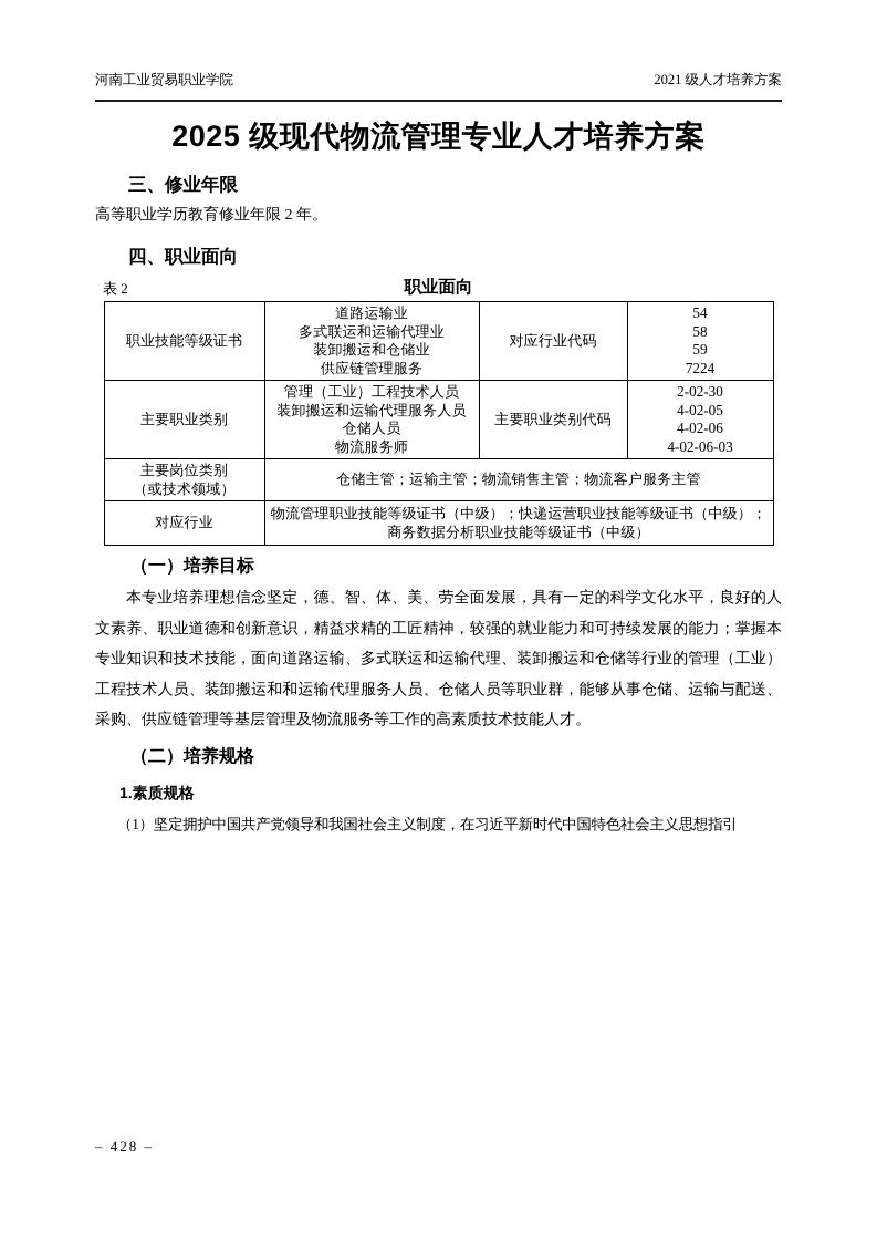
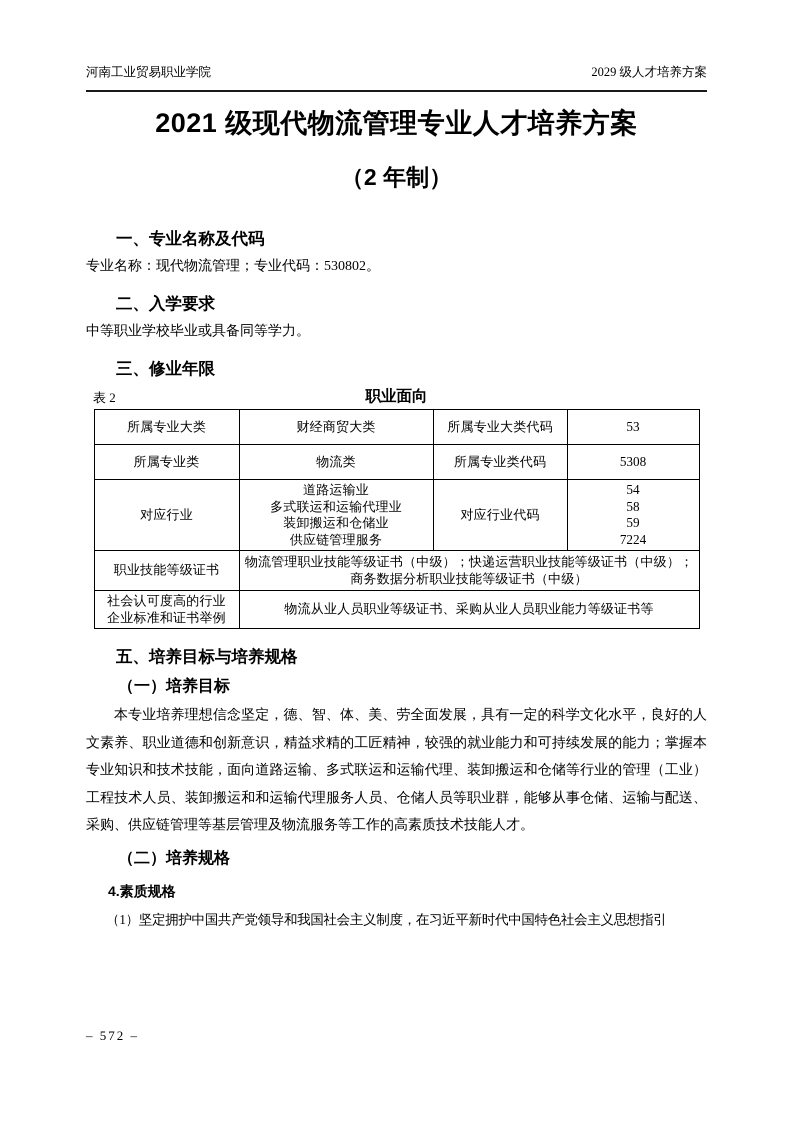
  河南工业贸易职业学院
- 2021 级人才培养方案
+ 2029 级人才培养方案
- 2025 级现代物流管理专业人才培养方案
+ 2021 级现代物流管理专业人才培养方案
+ （2 年制）
+ 一、专业名称及代码
+ 专业名称：现代物流管理；专业代码：530802。
+ 二、入学要求
+ 中等职业学校毕业或具备同等学力。
  三、修业年限
- 高等职业学历教育修业年限 2 年。
- 四、职业面向
  表 2
  职业面向
+ 所属专业大类	财经商贸大类	所属专业大类代码	53
+ 所属专业类	物流类	所属专业类代码	5308
- 职业技能等级证书	道路运输业 多式联运和运输代理业 装卸搬运和仓储业 供应链管理服务	对应行业代码	54 58 59 7224
+ 对应行业	道路运输业 多式联运和运输代理业 装卸搬运和仓储业 供应链管理服务	对应行业代码	54 58 59 7224
- 主要职业类别	管理（工业）工程技术人员 装卸搬运和运输代理服务人员 仓储人员 物流服务师	主要职业类别代码	2-02-30 4-02-05 4-02-06 4-02-06-03
- 主要岗位类别 （或技术领域）	仓储主管；运输主管；物流销售主管；物流客户服务主管
- 对应行业	物流管理职业技能等级证书（中级）；快递运营职业技能等级证书（中级）； 商务数据分析职业技能等级证书（中级）
+ 职业技能等级证书	物流管理职业技能等级证书（中级）；快递运营职业技能等级证书（中级）； 商务数据分析职业技能等级证书（中级）
+ 社会认可度高的行业 企业标准和证书举例	物流从业人员职业等级证书、采购从业人员职业能力等级证书等
+ 五、培养目标与培养规格
  （一）培养目标
  本专业培养理想信念坚定，德、智、体、美、劳全面发展，具有一定的科学文化水平，良好的人文素养、职业道德和创新意识，精益求精的工匠精神，较强的就业能力和可持续发展的能力；掌握本专业知识和技术技能，面向道路运输、多式联运和运输代理、装卸搬运和仓储等行业的管理（工业）工程技术人员、装卸搬运和和运输代理服务人员、仓储人员等职业群，能够从事仓储、运输与配送、采购、供应链管理等基层管理及物流服务等工作的高素质技术技能人才。
  （二）培养规格
- 1.素质规格
+ 4.素质规格
  （1）坚定拥护中国共产党领导和我国社会主义制度，在习近平新时代中国特色社会主义思想指引
- – 428 –
+ – 572 –
